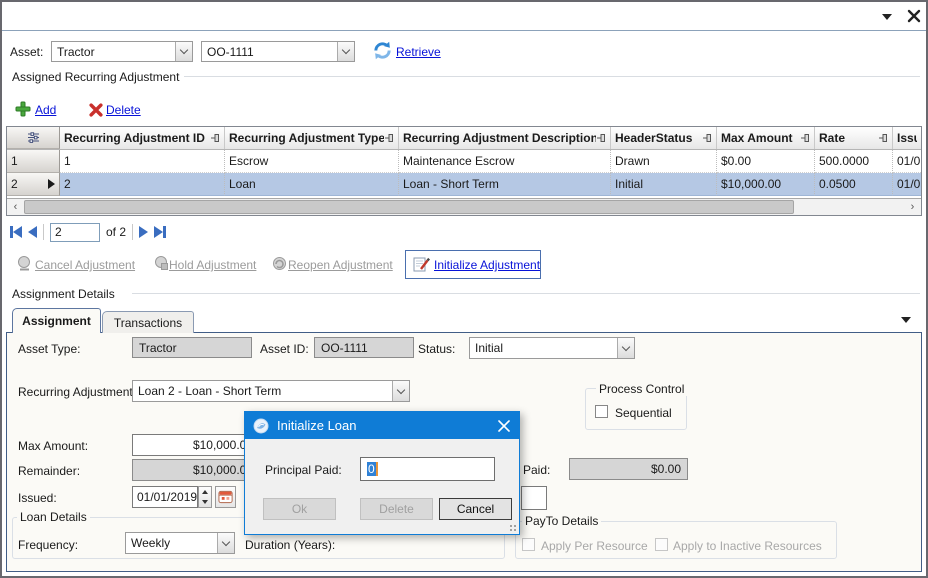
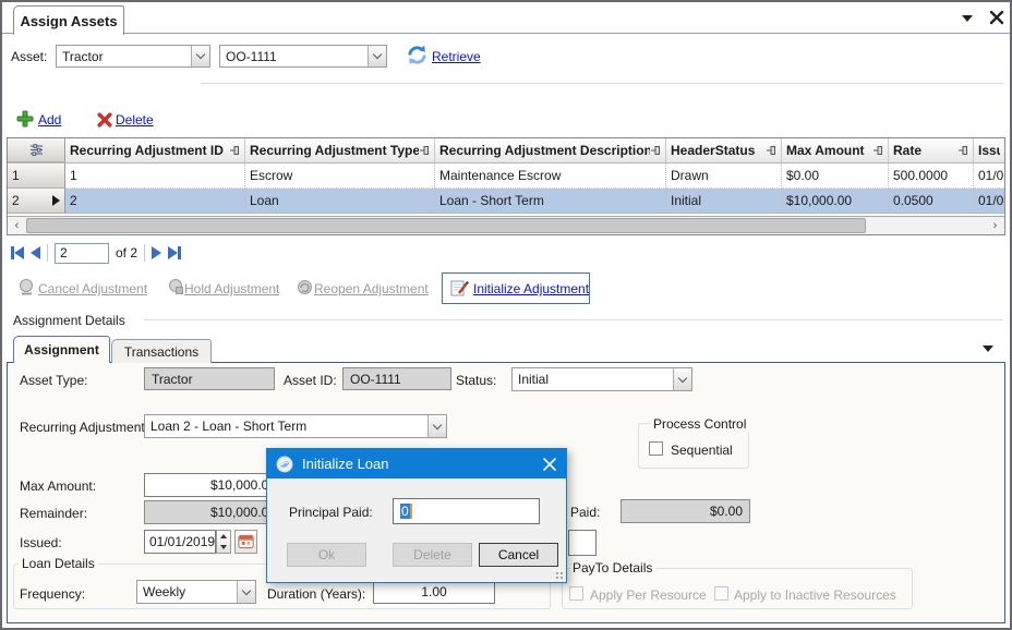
+ Assign Assets
  Asset:
  Tractor
  OO-1111
  Retrieve
- Assigned Recurring Adjustment
  Add
  Delete
  Recurring Adjustment ID
  Recurring Adjustment Type
  Recurring Adjustment Description
  HeaderStatus
  Max Amount
  Rate
  1
  1
  Escrow
  Maintenance Escrow
  Drawn
  $0.00
  500.0000
  2
  2
  Loan
  Loan - Short Term
  Initial
  $10,000.00
  0.0500
  ‹
  ›
  2
  of 2
  Cancel Adjustment
  Hold Adjustment
  Reopen Adjustment
  Initialize Adjustment
  Assignment Details
  Assignment
  Transactions
  Asset Type:
  Tractor
  Asset ID:
  OO-1111
  Status:
  Initial
  Recurring Adjustmen
  Loan 2 - Loan - Short Term
  Process Control
  Sequential
  Max Amount:
  $10,000.0
  Remainder:
  $10,000.0
  Paid:
  $0.00
  Issued:
  01/01/2019
  Loan Details
  Frequency:
  Weekly
  Duration (Years):
+ 1.00
  PayTo Details
  Apply Per Resource
  Apply to Inactive Resources
  Initialize Loan
  Principal Paid:
  0
  Ok
  Delete
  Cancel
